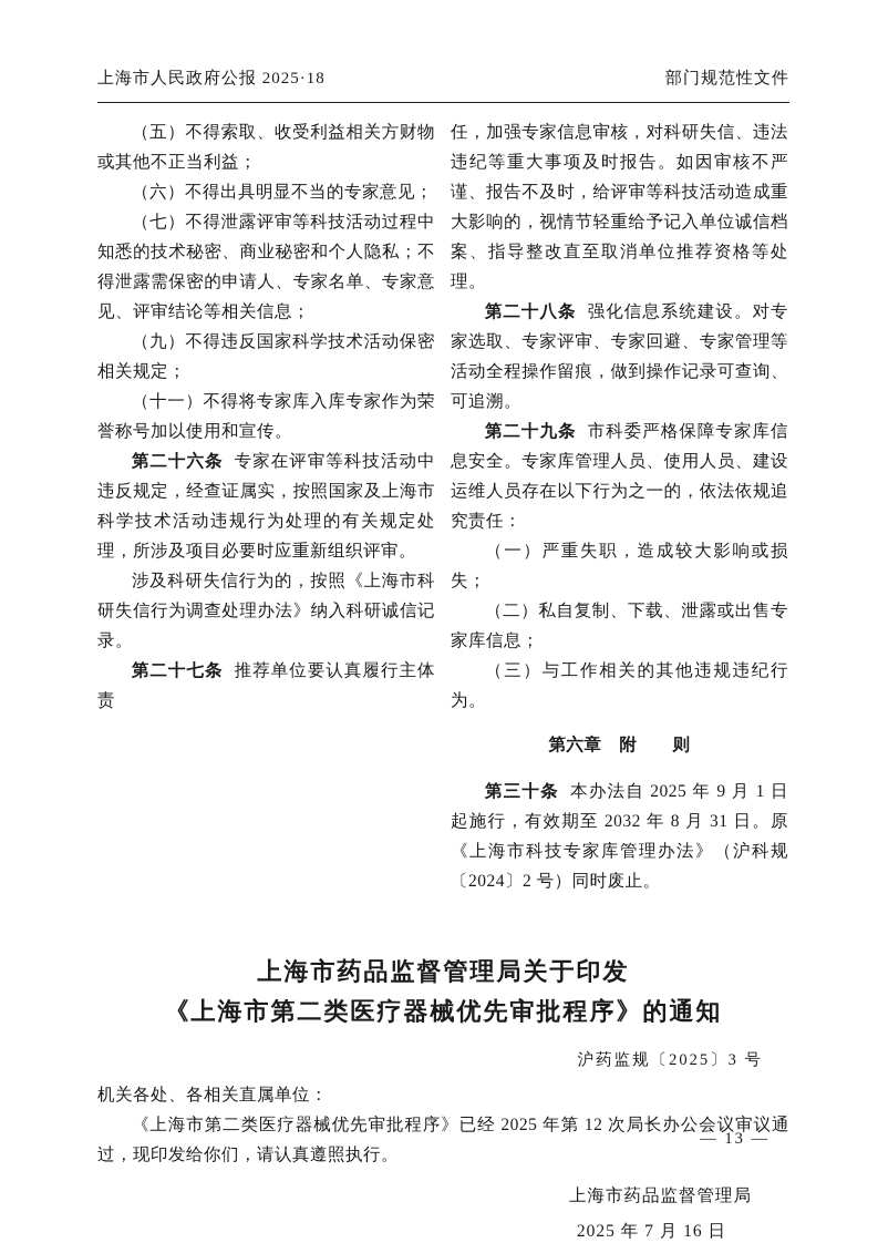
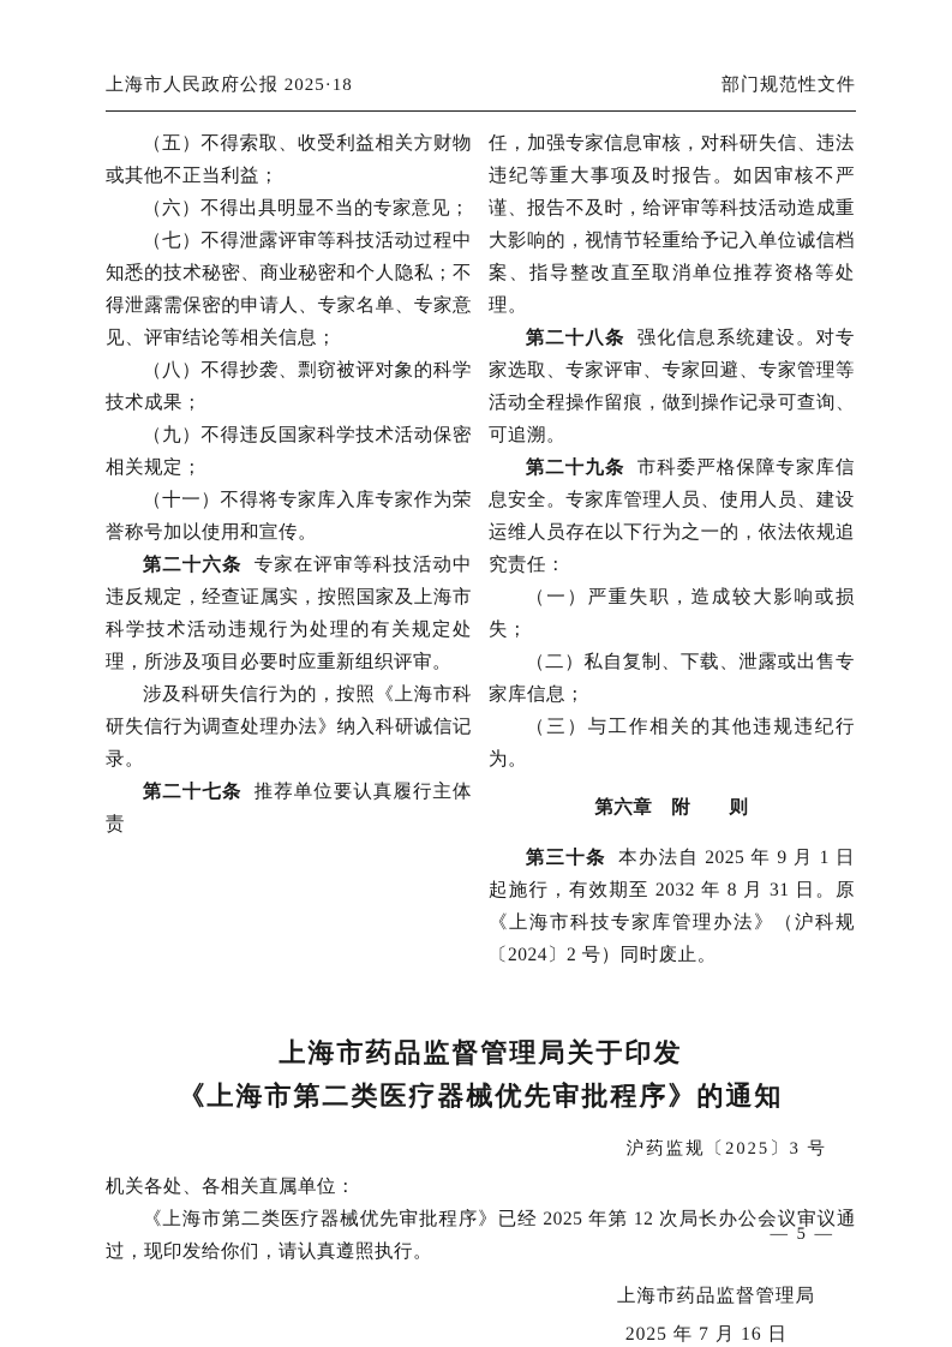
  上海市人民政府公报 2025·18
  部门规范性文件
  （五）不得索取、收受利益相关方财物或其他不正当利益；
  （六）不得出具明显不当的专家意见；
  （七）不得泄露评审等科技活动过程中知悉的技术秘密、商业秘密和个人隐私；不得泄露需保密的申请人、专家名单、专家意见、评审结论等相关信息；
+ （八）不得抄袭、剽窃被评对象的科学技术成果；
  （九）不得违反国家科学技术活动保密相关规定；
  （十一）不得将专家库入库专家作为荣誉称号加以使用和宣传。
  第二十六条 专家在评审等科技活动中违反规定，经查证属实，按照国家及上海市科学技术活动违规行为处理的有关规定处理，所涉及项目必要时应重新组织评审。
  涉及科研失信行为的，按照《上海市科研失信行为调查处理办法》纳入科研诚信记录。
  第二十七条 推荐单位要认真履行主体责
  任，加强专家信息审核，对科研失信、违法违纪等重大事项及时报告。如因审核不严谨、报告不及时，给评审等科技活动造成重大影响的，视情节轻重给予记入单位诚信档案、指导整改直至取消单位推荐资格等处理。
  第二十八条 强化信息系统建设。对专家选取、专家评审、专家回避、专家管理等活动全程操作留痕，做到操作记录可查询、可追溯。
  第二十九条 市科委严格保障专家库信息安全。专家库管理人员、使用人员、建设运维人员存在以下行为之一的，依法依规追究责任：
  （一）严重失职，造成较大影响或损失；
  （二）私自复制、下载、泄露或出售专家库信息；
  （三）与工作相关的其他违规违纪行为。
  第六章 附 则
  第三十条 本办法自 2025 年 9 月 1 日起施行，有效期至 2032 年 8 月 31 日。原《上海市科技专家库管理办法》（沪科规〔2024〕2 号）同时废止。
  上海市药品监督管理局关于印发
  《上海市第二类医疗器械优先审批程序》的通知
  沪药监规〔2025〕3 号
  机关各处、各相关直属单位：
  《上海市第二类医疗器械优先审批程序》已经 2025 年第 12 次局长办公会议审议通过，现印发给你们，请认真遵照执行。
  上海市药品监督管理局
  2025 年 7 月 16 日
- — 13 —
+ — 5 —
